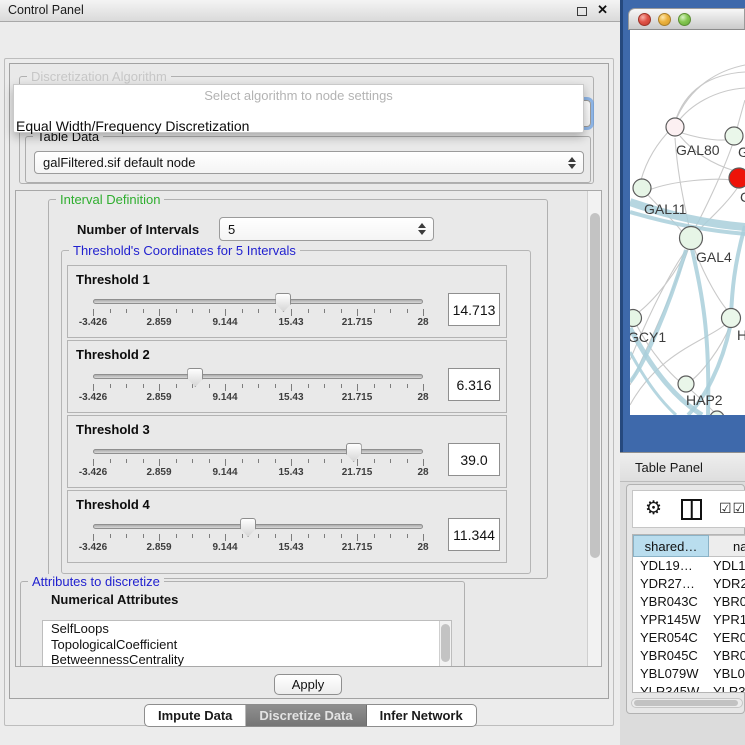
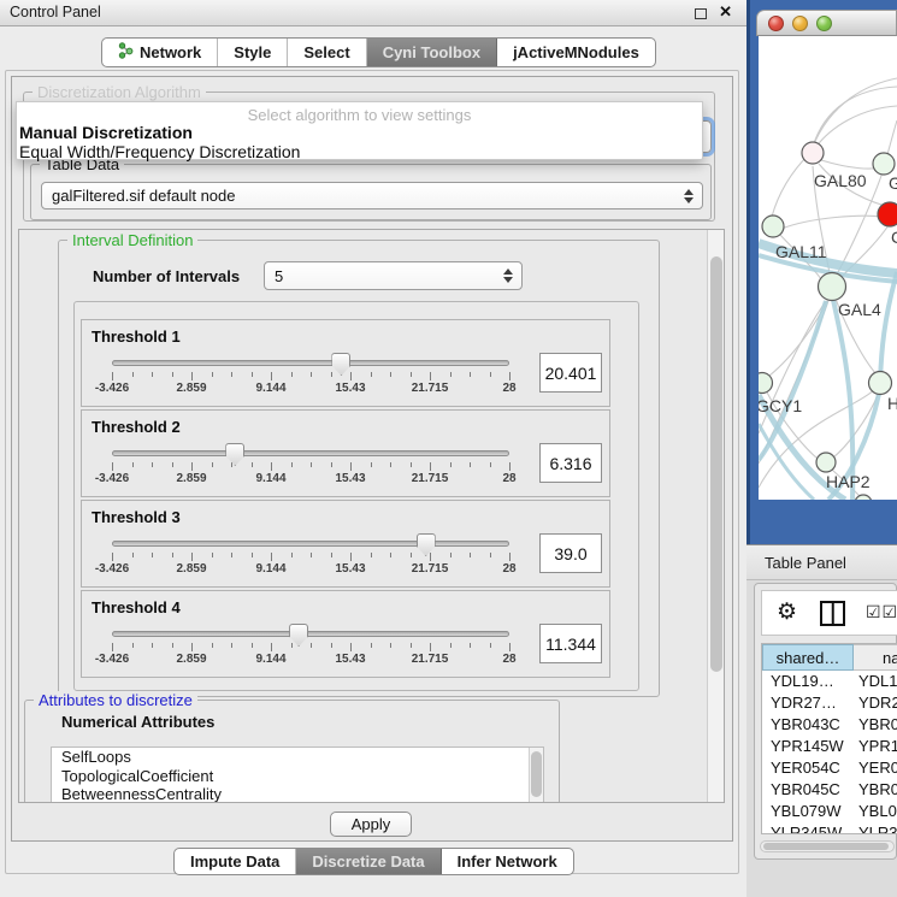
  Control Panel
  ✕
+ Network
+ Style
+ Select
+ Cyni Toolbox
+ jActiveMNodules
  Discretization Algorithm
  Table Data
  galFiltered.sif default node
  Interval Definition
  Number of Intervals
  5
- Threshold's Coordinates for 5 Intervals
  Threshold 1
  -3.426
  2.859
  9.144
  15.43
  21.715
  28
- 14.713
+ 20.401
  Threshold 2
  -3.426
  2.859
  9.144
  15.43
  21.715
  28
  6.316
  Threshold 3
  -3.426
  2.859
  9.144
  15.43
  21.715
  28
  39.0
  Threshold 4
  -3.426
  2.859
  9.144
  15.43
  21.715
  28
  11.344
  Attributes to discretize
  Numerical Attributes
  SelfLoops
  TopologicalCoefficient
  BetweennessCentrality
  Apply
  Impute Data
  Discretize Data
  Infer Network
- Select algorithm to node settings
+ Select algorithm to view settings
+ Manual Discretization
  Equal Width/Frequency Discretization
  GAL80
  GAL11
  GAL4
  GCY1
  H
  HAP2
  Table Panel
  ⚙
  ☑☑
  shared…
  na
  YDL19…
  YDL1
  YDR27…
  YDR2
  YBR043C
  YBR0
  YPR145W
  YPR1
  YER054C
  YER0
  YBR045C
  YBR0
  YBL079W
  YBL0
  YLR345W
  YLR3
